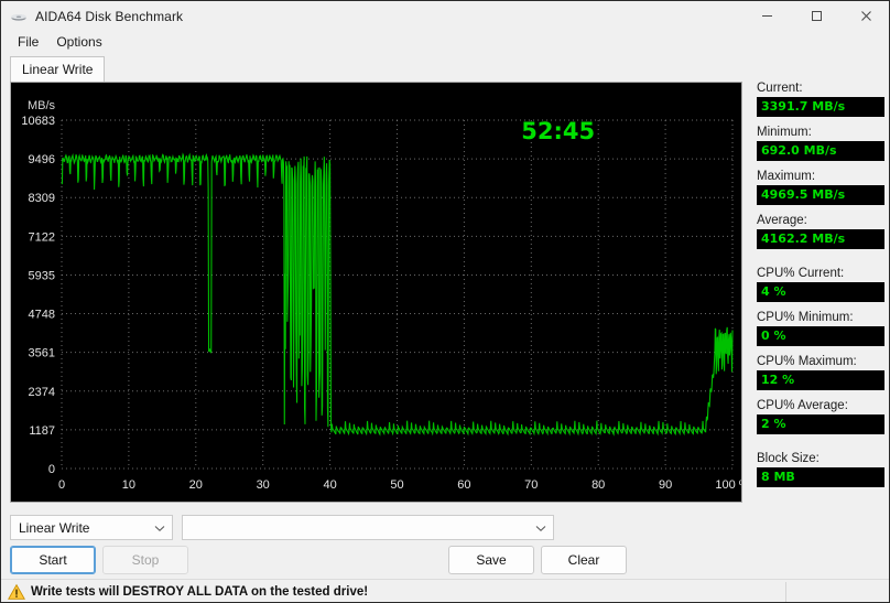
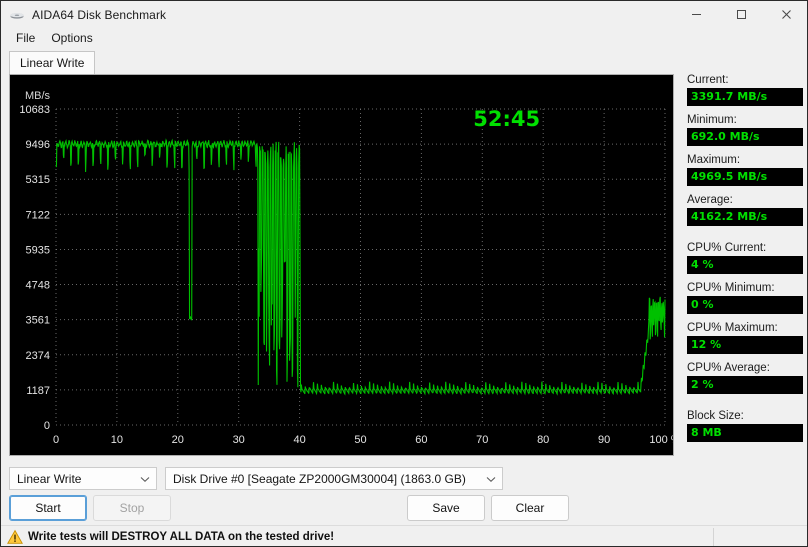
  AIDA64 Disk Benchmark
  File
  Options
  Linear Write
  10683
  9496
- 8309
+ 5315
  7122
  5935
  4748
  3561
  2374
  1187
  0
  0
  10
  20
  30
  40
  50
  60
  70
  80
  90
  100
  MB/s
  52:45
  Current:
  3391.7 MB/s
  Minimum:
  692.0 MB/s
  Maximum:
  4969.5 MB/s
  Average:
  4162.2 MB/s
  CPU% Current:
  4 %
  CPU% Minimum:
  0 %
  CPU% Maximum:
  12 %
  CPU% Average:
  2 %
  Block Size:
  8 MB
  Linear Write
+ Disk Drive #0 [Seagate ZP2000GM30004] (1863.0 GB)
  Start
  Stop
  Save
  Clear
  Write tests will DESTROY ALL DATA on the tested drive!
